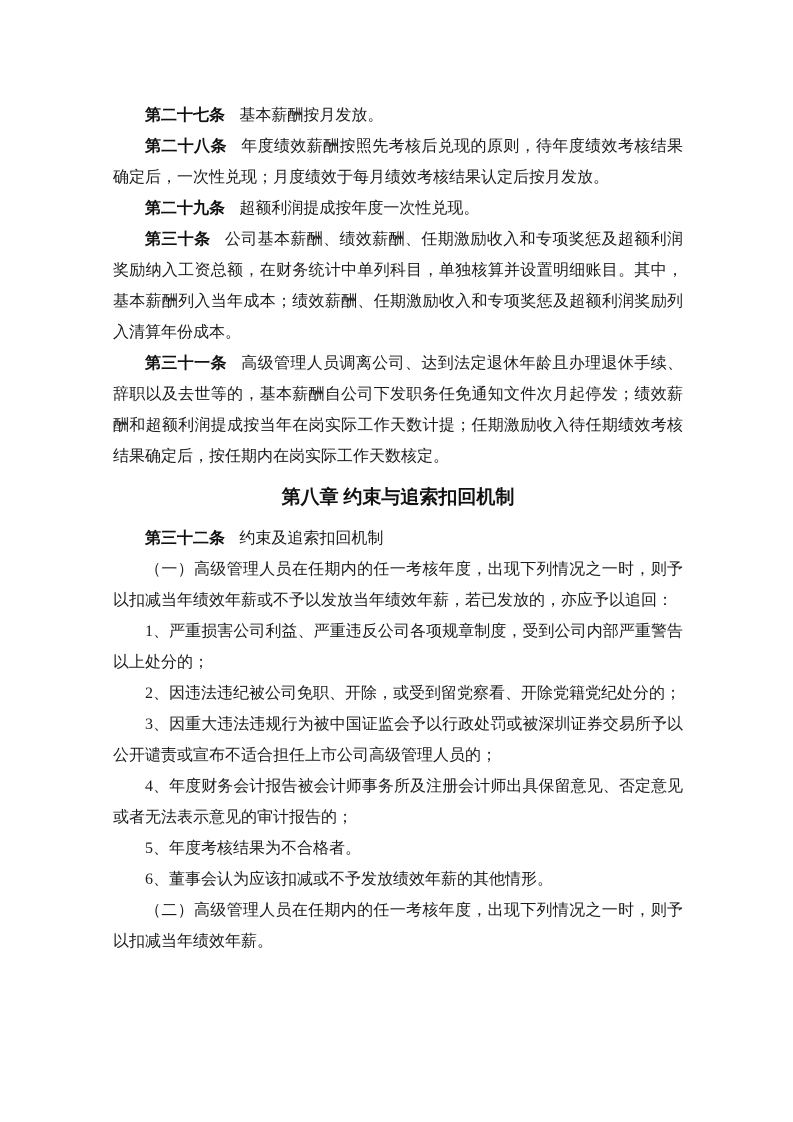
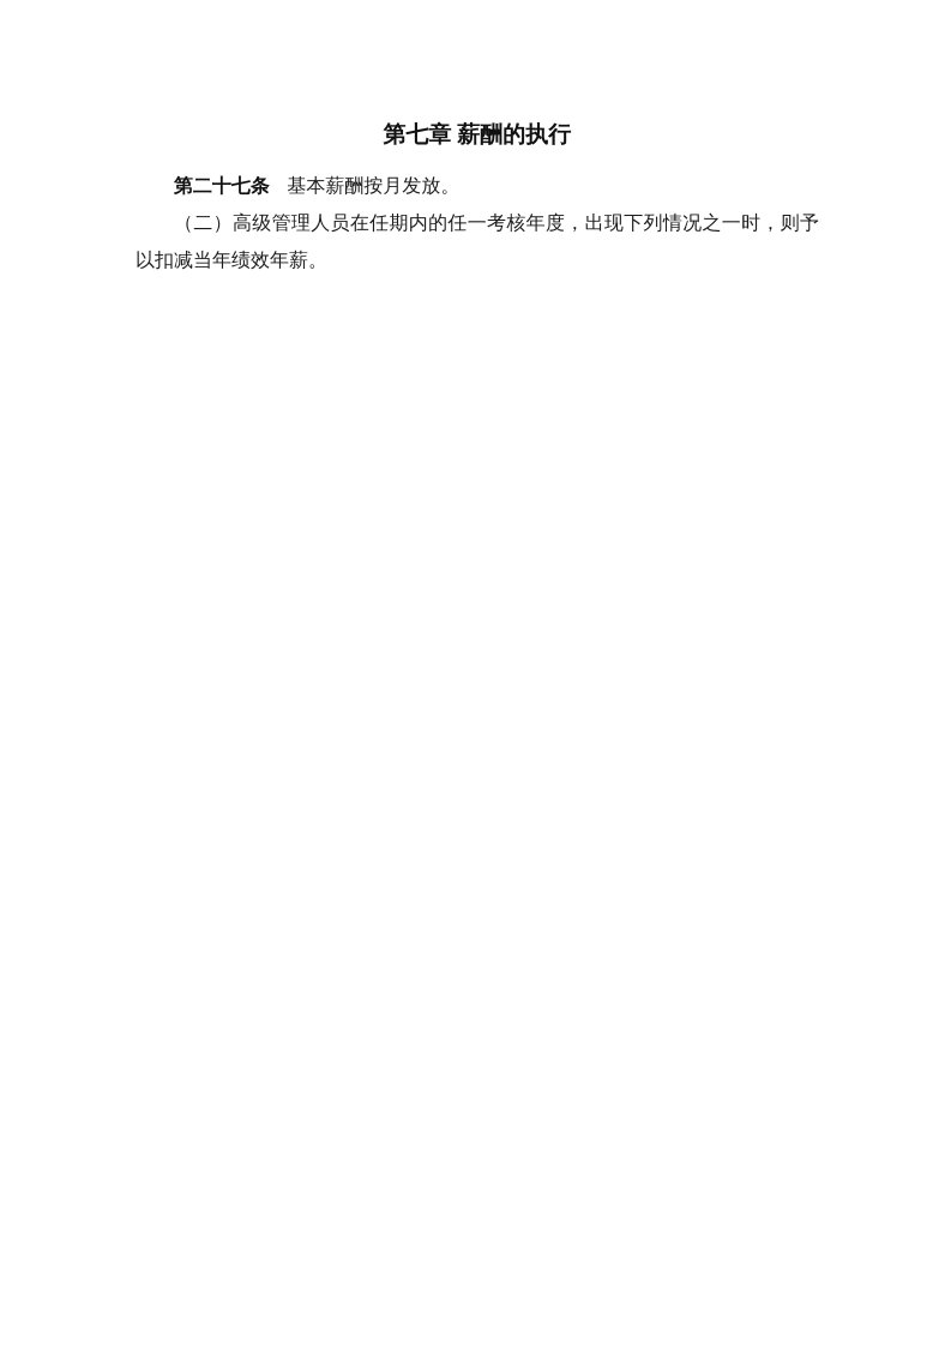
+ 第七章 薪酬的执行
  第二十七条 基本薪酬按月发放。
- 第二十八条 年度绩效薪酬按照先考核后兑现的原则，待年度绩效考核结果确定后，一次性兑现；月度绩效于每月绩效考核结果认定后按月发放。
- 第二十九条 超额利润提成按年度一次性兑现。
- 第三十条 公司基本薪酬、绩效薪酬、任期激励收入和专项奖惩及超额利润奖励纳入工资总额，在财务统计中单列科目，单独核算并设置明细账目。其中，基本薪酬列入当年成本；绩效薪酬、任期激励收入和专项奖惩及超额利润奖励列入清算年份成本。
- 第三十一条 高级管理人员调离公司、达到法定退休年龄且办理退休手续、辞职以及去世等的，基本薪酬自公司下发职务任免通知文件次月起停发；绩效薪酬和超额利润提成按当年在岗实际工作天数计提；任期激励收入待任期绩效考核结果确定后，按任期内在岗实际工作天数核定。
- 第八章 约束与追索扣回机制
- 第三十二条 约束及追索扣回机制
- （一）高级管理人员在任期内的任一考核年度，出现下列情况之一时，则予以扣减当年绩效年薪或不予以发放当年绩效年薪，若已发放的，亦应予以追回：
- 1、严重损害公司利益、严重违反公司各项规章制度，受到公司内部严重警告以上处分的；
- 2、因违法违纪被公司免职、开除，或受到留党察看、开除党籍党纪处分的；
- 3、因重大违法违规行为被中国证监会予以行政处罚或被深圳证券交易所予以公开谴责或宣布不适合担任上市公司高级管理人员的；
- 4、年度财务会计报告被会计师事务所及注册会计师出具保留意见、否定意见或者无法表示意见的审计报告的；
- 5、年度考核结果为不合格者。
- 6、董事会认为应该扣减或不予发放绩效年薪的其他情形。
  （二）高级管理人员在任期内的任一考核年度，出现下列情况之一时，则予以扣减当年绩效年薪。
